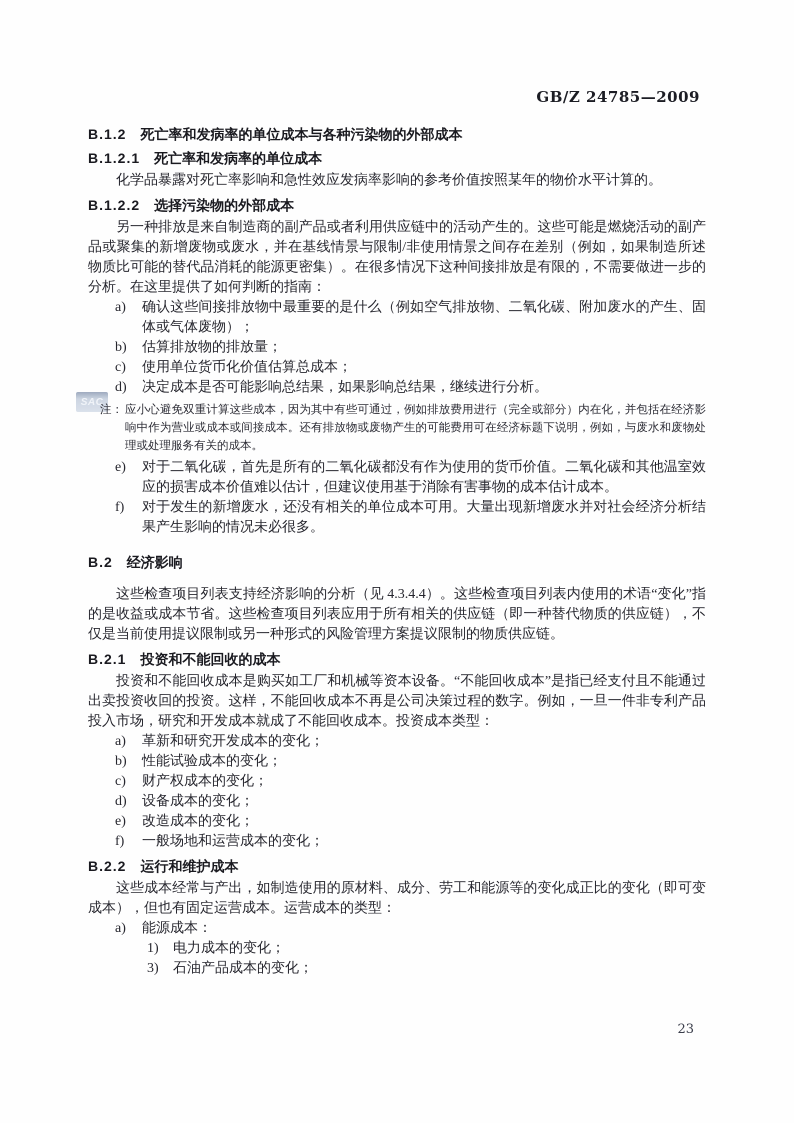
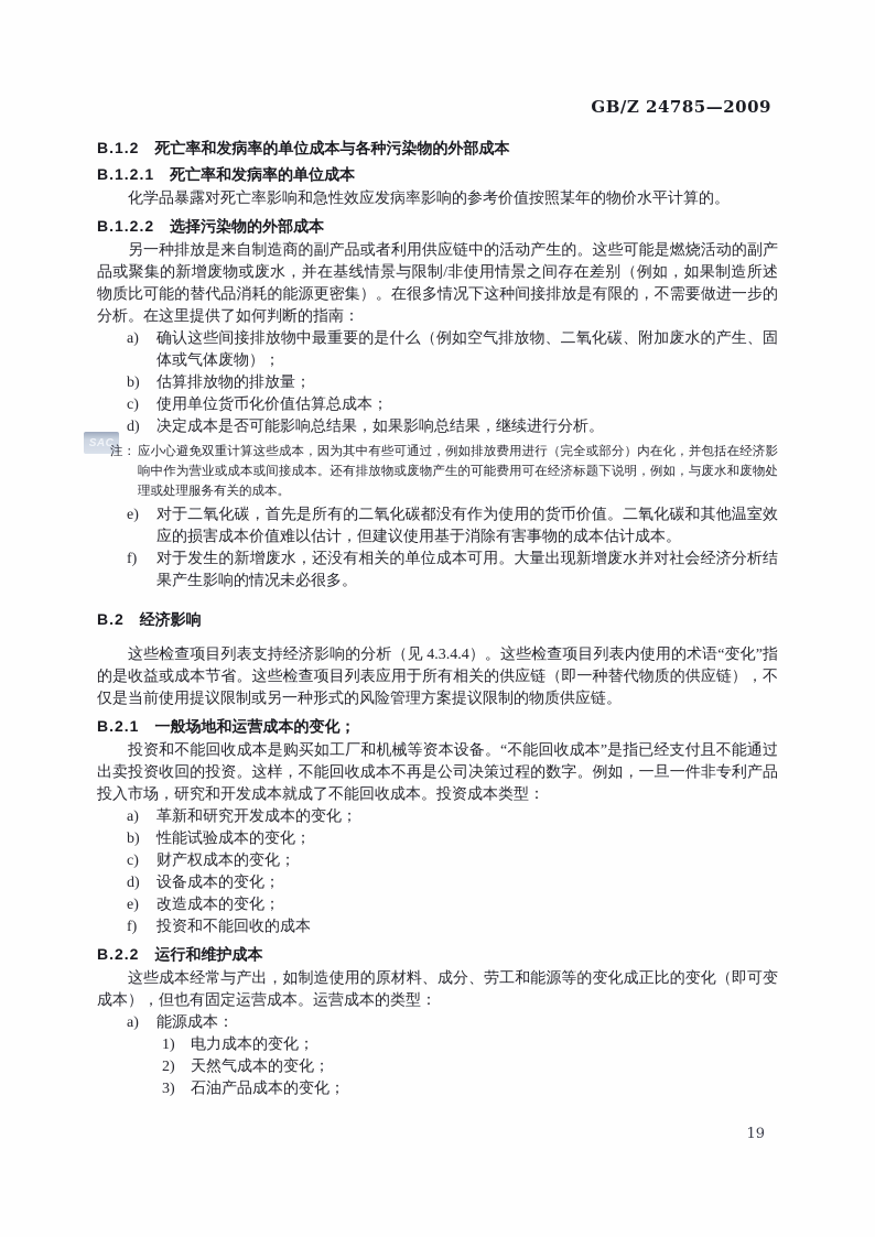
  GB/Z 24785—2009
  SAC
  B.1.2
  死亡率和发病率的单位成本与各种污染物的外部成本
  B.1.2.1
  死亡率和发病率的单位成本
  化学品暴露对死亡率影响和急性效应发病率影响的参考价值按照某年的物价水平计算的。
  B.1.2.2
  选择污染物的外部成本
  另一种排放是来自制造商的副产品或者利用供应链中的活动产生的。这些可能是燃烧活动的副产品或聚集的新增废物或废水，并在基线情景与限制/非使用情景之间存在差别（例如，如果制造所述物质比可能的替代品消耗的能源更密集）。在很多情况下这种间接排放是有限的，不需要做进一步的分析。在这里提供了如何判断的指南：
  a)
  确认这些间接排放物中最重要的是什么（例如空气排放物、二氧化碳、附加废水的产生、固体或气体废物）；
  b)
  估算排放物的排放量；
  c)
  使用单位货币化价值估算总成本；
  d)
  决定成本是否可能影响总结果，如果影响总结果，继续进行分析。
  注：
  应小心避免双重计算这些成本，因为其中有些可通过，例如排放费用进行（完全或部分）内在化，并包括在经济影响中作为营业或成本或间接成本。还有排放物或废物产生的可能费用可在经济标题下说明，例如，与废水和废物处理或处理服务有关的成本。
  e)
  对于二氧化碳，首先是所有的二氧化碳都没有作为使用的货币价值。二氧化碳和其他温室效应的损害成本价值难以估计，但建议使用基于消除有害事物的成本估计成本。
  f)
  对于发生的新增废水，还没有相关的单位成本可用。大量出现新增废水并对社会经济分析结果产生影响的情况未必很多。
  B.2
  经济影响
  这些检查项目列表支持经济影响的分析（见 4.3.4.4）。这些检查项目列表内使用的术语“变化”指的是收益或成本节省。这些检查项目列表应用于所有相关的供应链（即一种替代物质的供应链），不仅是当前使用提议限制或另一种形式的风险管理方案提议限制的物质供应链。
  B.2.1
- 投资和不能回收的成本
+ 一般场地和运营成本的变化；
  投资和不能回收成本是购买如工厂和机械等资本设备。“不能回收成本”是指已经支付且不能通过出卖投资收回的投资。这样，不能回收成本不再是公司决策过程的数字。例如，一旦一件非专利产品投入市场，研究和开发成本就成了不能回收成本。投资成本类型：
  a)
  革新和研究开发成本的变化；
  b)
  性能试验成本的变化；
  c)
  财产权成本的变化；
  d)
  设备成本的变化；
  e)
  改造成本的变化；
  f)
- 一般场地和运营成本的变化；
+ 投资和不能回收的成本
  B.2.2
  运行和维护成本
  这些成本经常与产出，如制造使用的原材料、成分、劳工和能源等的变化成正比的变化（即可变成本），但也有固定运营成本。运营成本的类型：
  a)
  能源成本：
  1)
  电力成本的变化；
+ 2)
+ 天然气成本的变化；
  3)
  石油产品成本的变化；
- 23
+ 19
